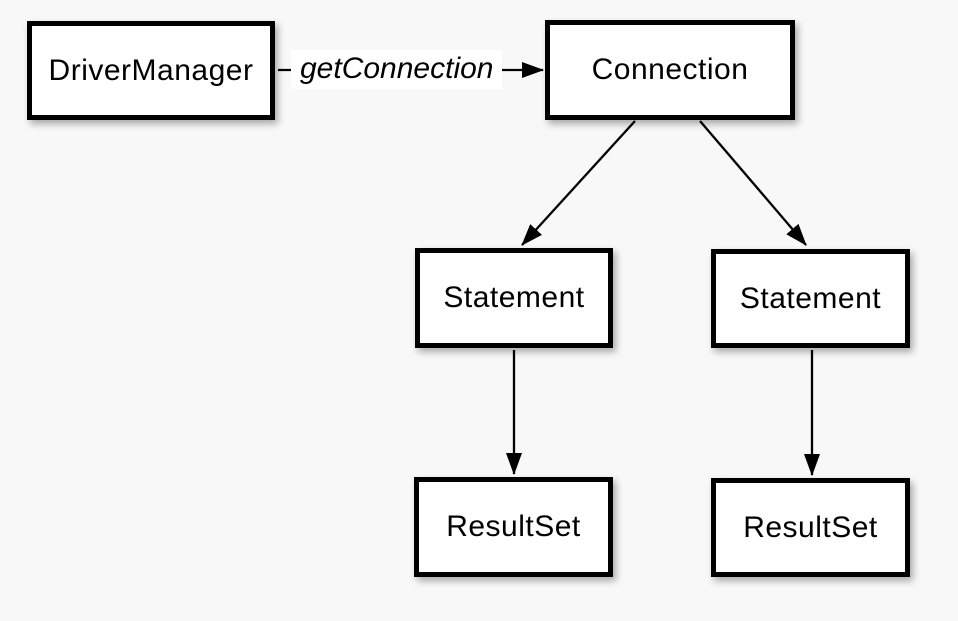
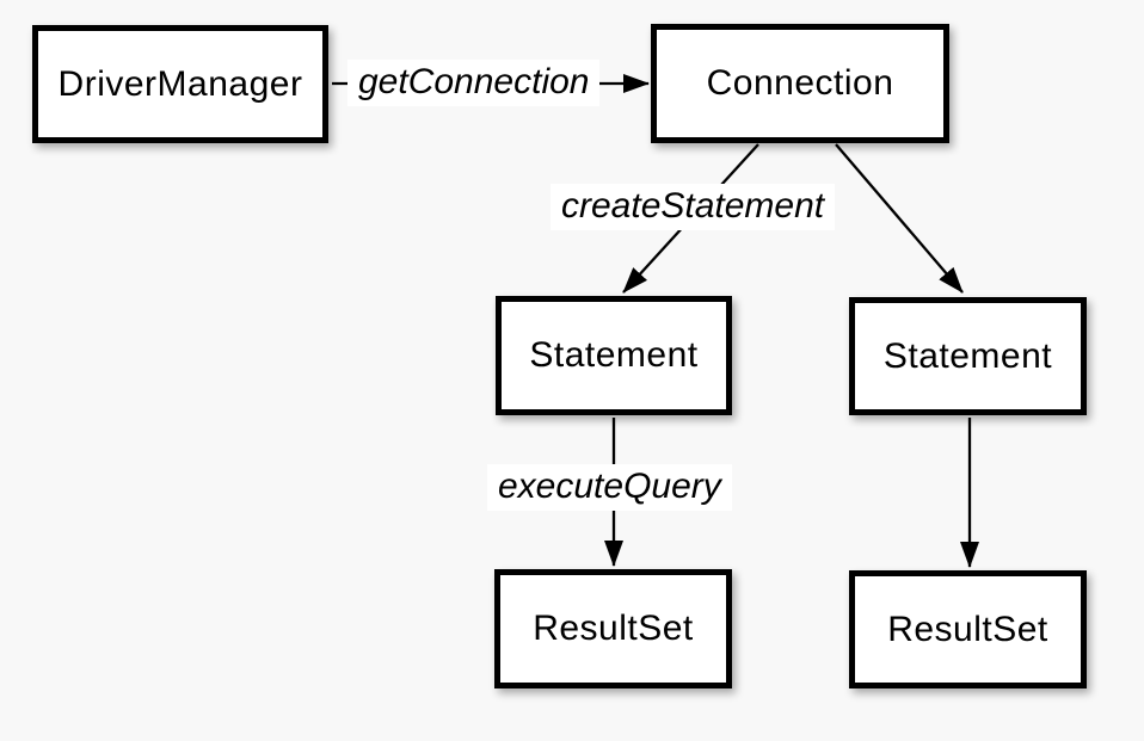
  DriverManager
  Connection
  Statement
  Statement
  ResultSet
  ResultSet
  getConnection
+ createStatement
+ executeQuery
